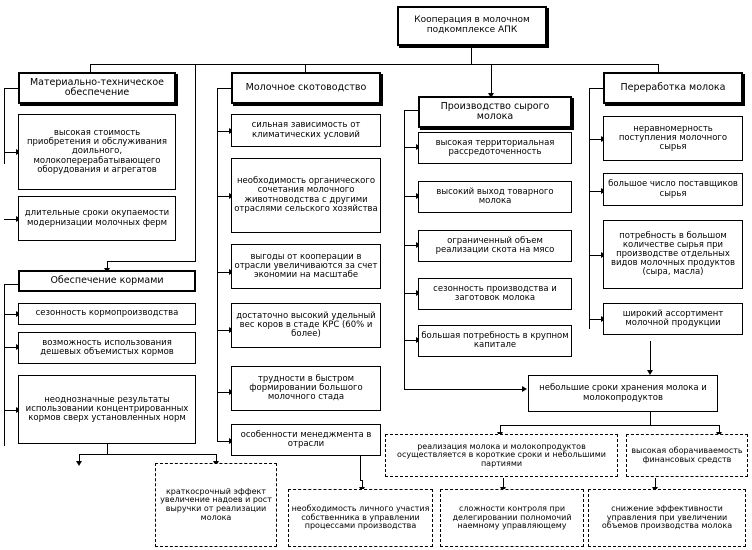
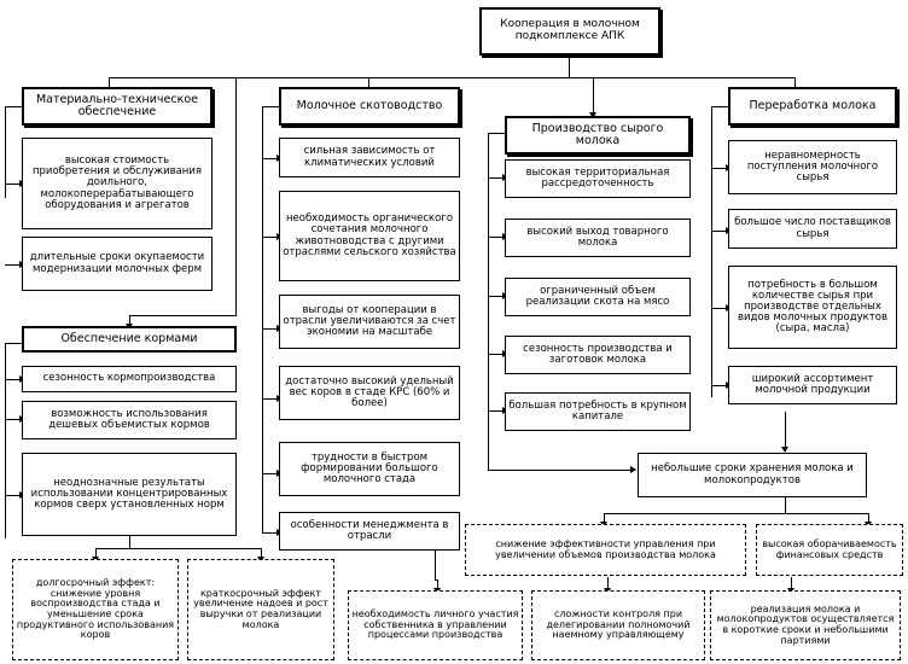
  Кооперация в молочном подкомплексе АПК
  Материально-техническое обеспечение
  высокая стоимость приобретения и обслуживания доильного, молокоперерабатывающего оборудования и агрегатов
  длительные сроки окупаемости модернизации молочных ферм
  Обеспечение кормами
  сезонность кормопроизводства
  возможность использования дешевых объемистых кормов
  неоднозначные результаты использовании концентрированных кормов сверх установленных норм
+ долгосрочный эффект: снижение уровня воспроизводства стада и уменьшение срока продуктивного использования коров
  краткосрочный эффект увеличение надоев и рост выручки от реализации молока
  Молочное скотоводство
  сильная зависимость от климатических условий
  необходимость органического сочетания молочного животноводства с другими отраслями сельского хозяйства
  выгоды от кооперации в отрасли увеличиваются за счет экономии на масштабе
  достаточно высокий удельный вес коров в стаде КРС (60% и более)
  трудности в быстром формировании большого молочного стада
  особенности менеджмента в отрасли
  Производство сырого молока
  высокая территориальная рассредоточенность
  высокий выход товарного молока
  ограниченный объем реализации скота на мясо
  сезонность производства и заготовок молока
  большая потребность в крупном капитале
  Переработка молока
  неравномерность поступления молочного сырья
  большое число поставщиков сырья
  потребность в большом количестве сырья при производстве отдельных видов молочных продуктов (сыра, масла)
  широкий ассортимент молочной продукции
  небольшие сроки хранения молока и молокопродуктов
- реализация молока и молокопродуктов осуществляется в короткие сроки и небольшими партиями
+ снижение эффективности управления при увеличении объемов производства молока
  высокая оборачиваемость финансовых средств
  необходимость личного участия собственника в управлении процессами производства
  сложности контроля при делегировании полномочий наемному управляющему
- снижение эффективности управления при увеличении объемов производства молока
+ реализация молока и молокопродуктов осуществляется в короткие сроки и небольшими партиями
